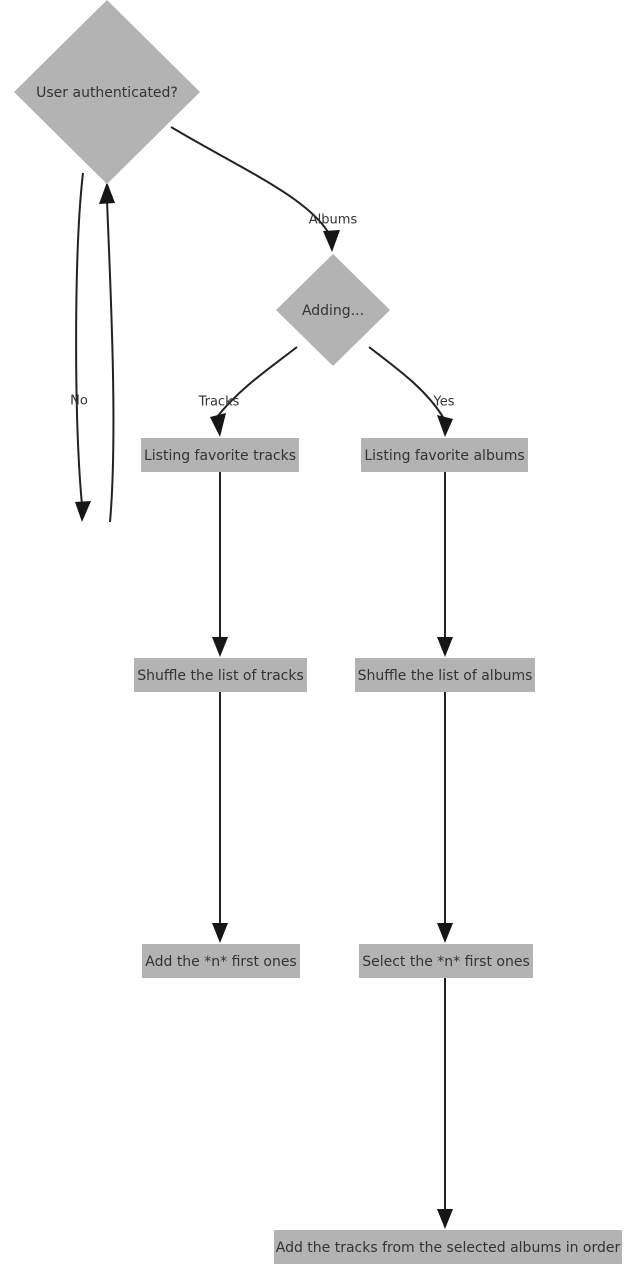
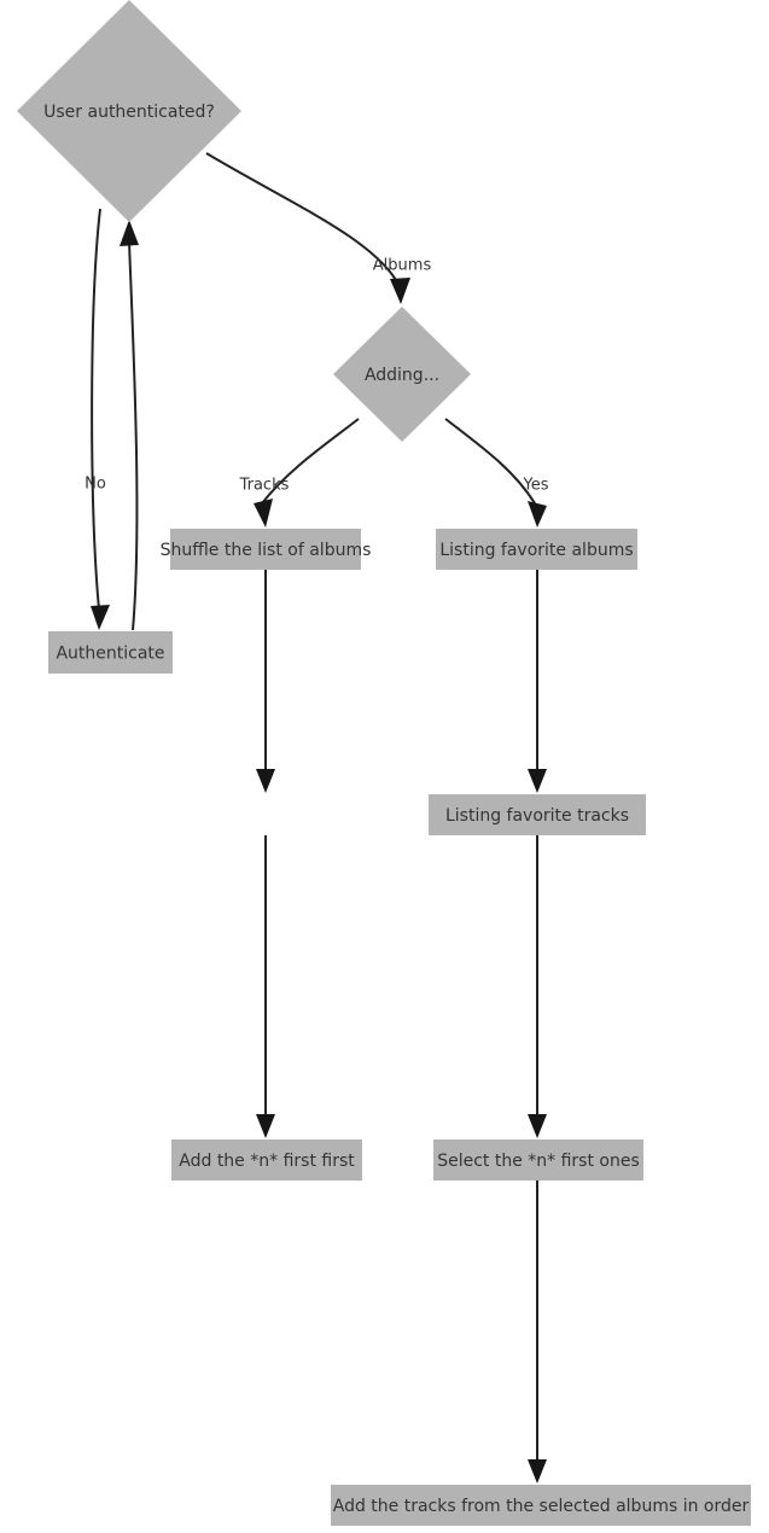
  User authenticated?
  Adding...
+ Authenticate
- Listing favorite tracks
+ Shuffle the list of albums
  Listing favorite albums
- Shuffle the list of tracks
- Shuffle the list of albums
+ Listing favorite tracks
- Add the *n* first ones
+ Add the *n* first first
  Select the *n* first ones
  Add the tracks from the selected albums in order
  No
  Albums
  Tracks
  Yes
